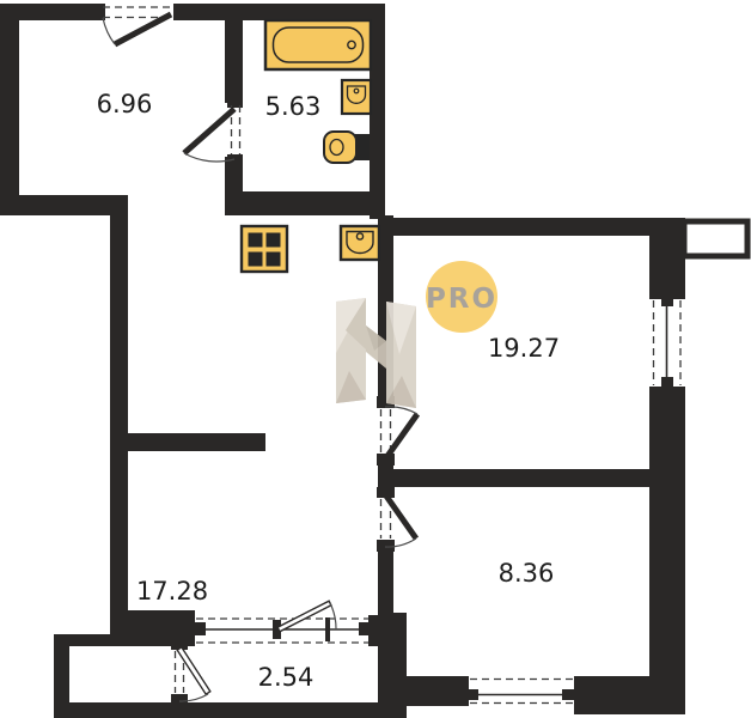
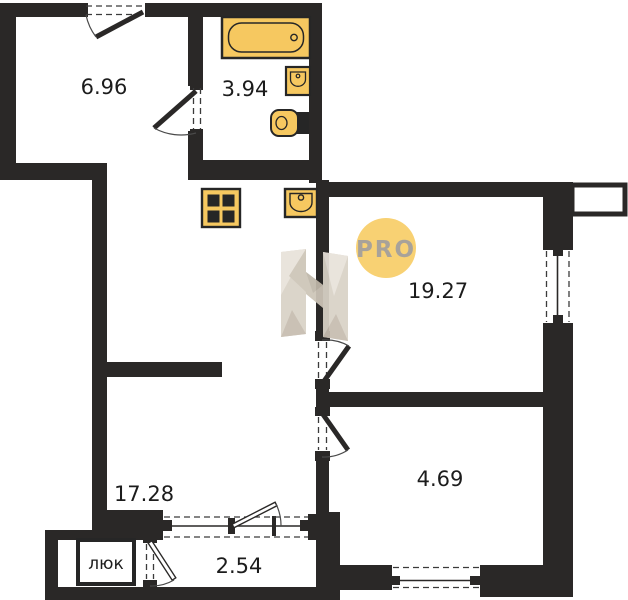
  PRO
+ люк
  6.96
- 5.63
+ 3.94
  19.27
  17.28
- 8.36
+ 4.69
  2.54
